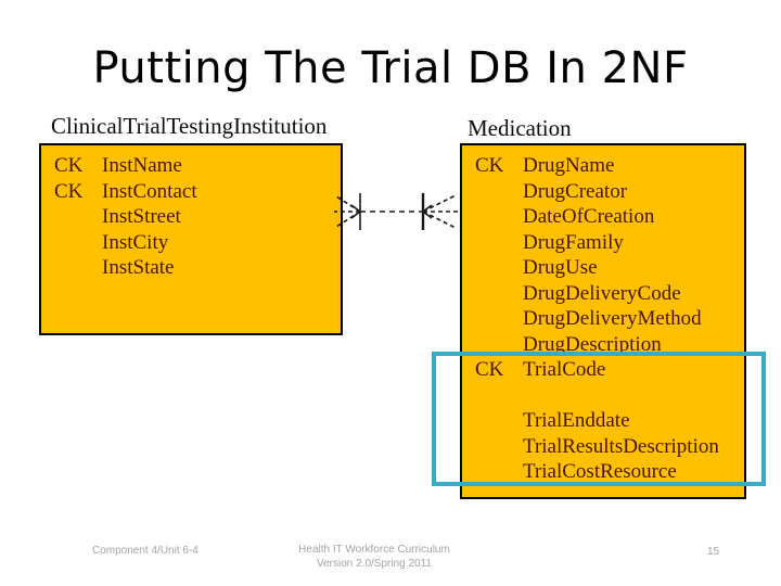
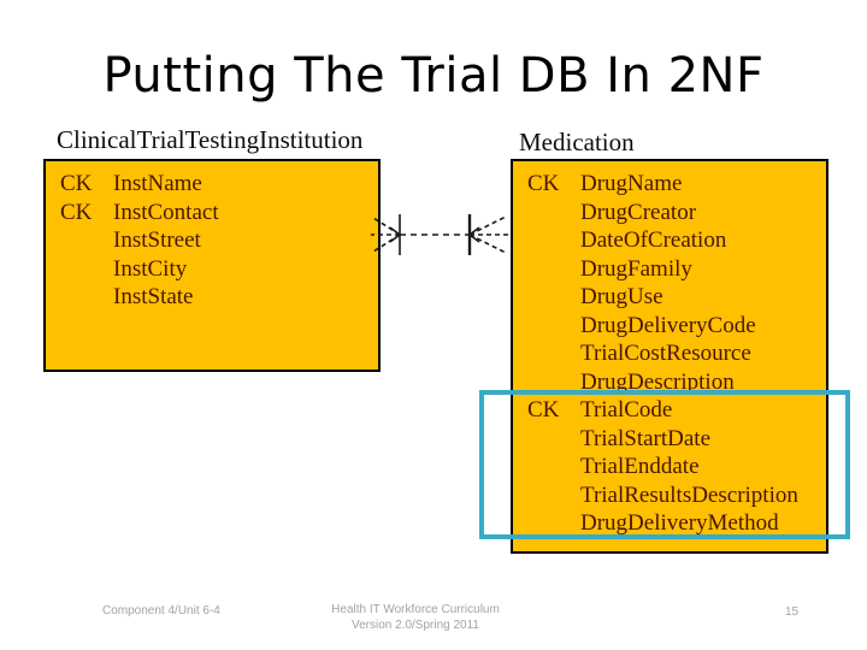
  Putting The Trial DB In 2NF
  ClinicalTrialTestingInstitution
  CK
  InstName
  CK
  InstContact
  InstStreet
  InstCity
  InstState
  Medication
  CK
  DrugName
  DrugCreator
  DateOfCreation
  DrugFamily
  DrugUse
  DrugDeliveryCode
- DrugDeliveryMethod
+ TrialCostResource
  DrugDescription
  CK
  TrialCode
+ TrialStartDate
  TrialEnddate
  TrialResultsDescription
- TrialCostResource
+ DrugDeliveryMethod
  Component 4/Unit 6-4
  Health IT Workforce Curriculum
  Version 2.0/Spring 2011
  15
